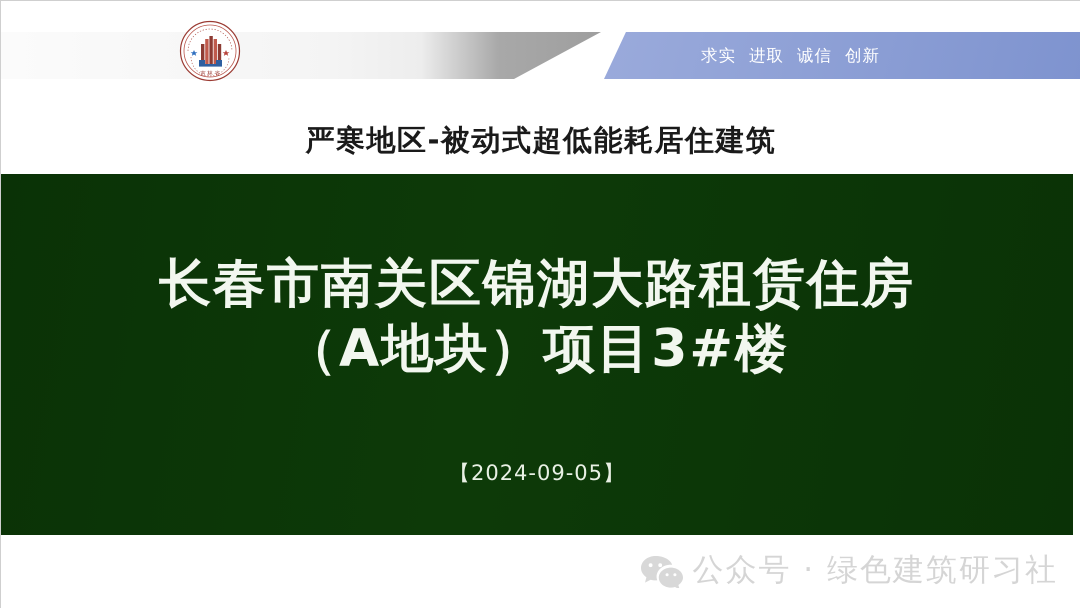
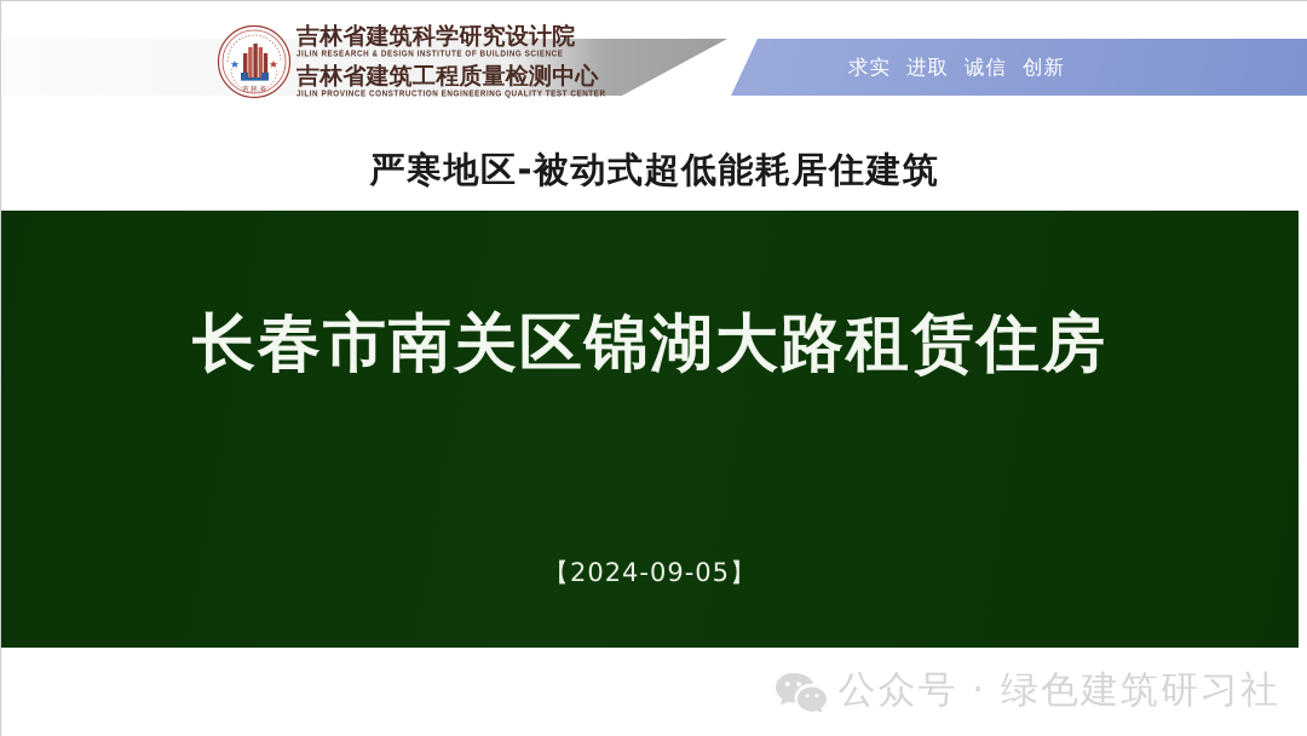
  求实
  进取
  诚信
  创新
+ 吉林省建筑科学研究设计院
+ JILIN RESEARCH & DESIGN INSTITUTE OF BUILDING SCIENCE
+ 吉林省建筑工程质量检测中心
+ JILIN PROVINCE CONSTRUCTION ENGINEERING QUALITY TEST CENTER
  严寒地区-被动式超低能耗居住建筑
  长春市南关区锦湖大路租赁住房
- （A地块）项目3#楼
  【2024-09-05】
  公众号 · 绿色建筑研习社
